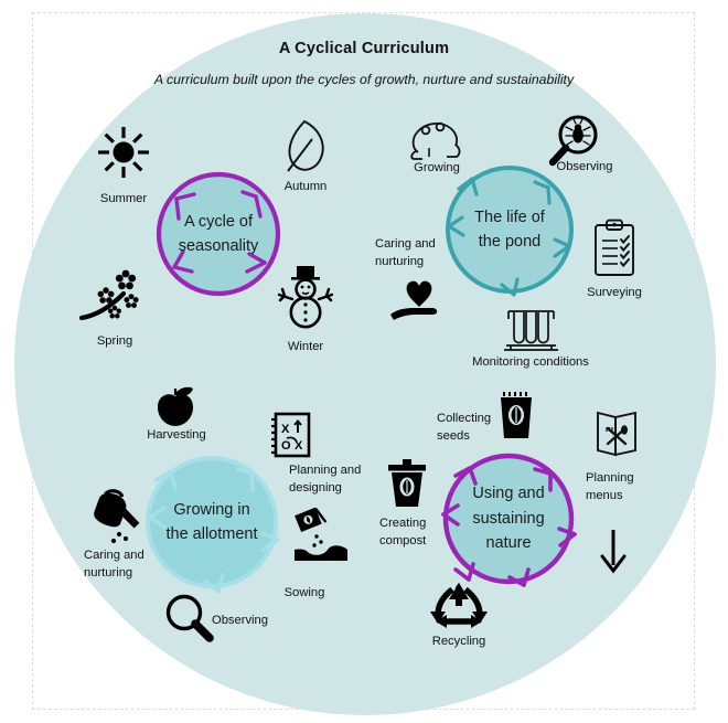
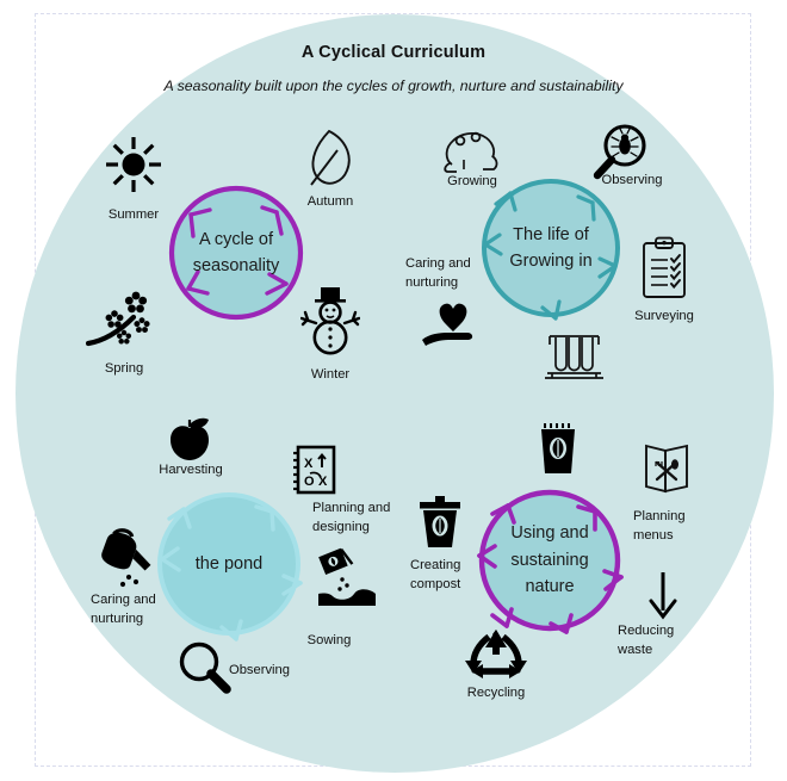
  A Cyclical Curriculum
- A curriculum built upon the cycles of growth, nurture and sustainability
+ A seasonality built upon the cycles of growth, nurture and sustainability
  A cycle of
  seasonality
  Summer
  Autumn
  Winter
  Spring
  The life of
- the pond
+ Growing in
  Growing
  Observing
  Surveying
- Monitoring conditions
  Caring and
  nurturing
- Growing in
+ the pond
- the allotment
  Harvesting
  X
  O
  X
  Planning and
  designing
  Sowing
  Observing
  Caring and
  nurturing
  Using and
  sustaining
  nature
- Collecting
- seeds
  Planning
  menus
+ Reducing
+ waste
  Recycling
  Creating
  compost
